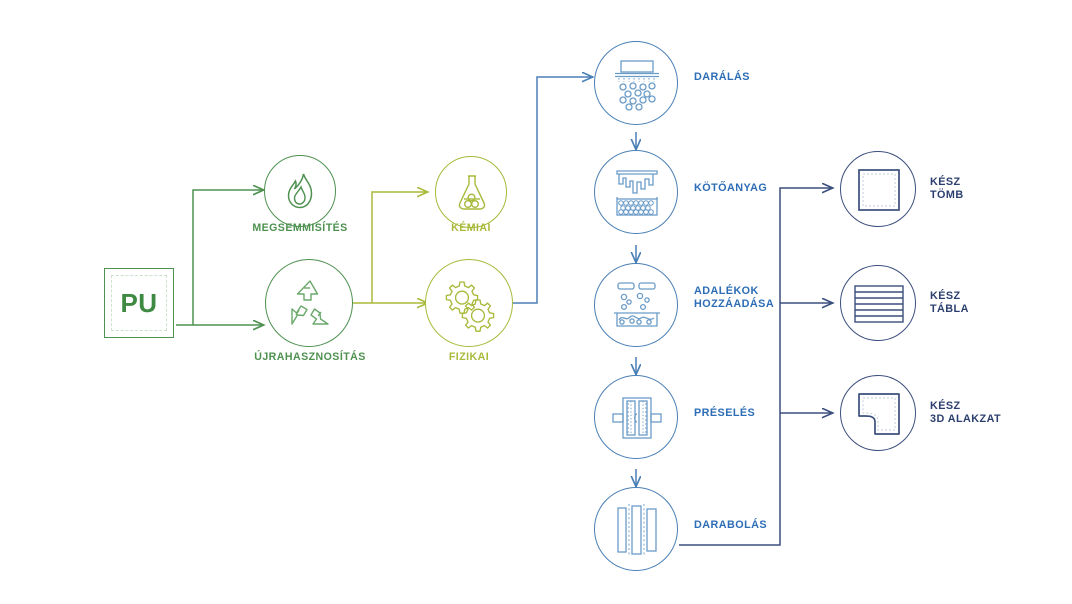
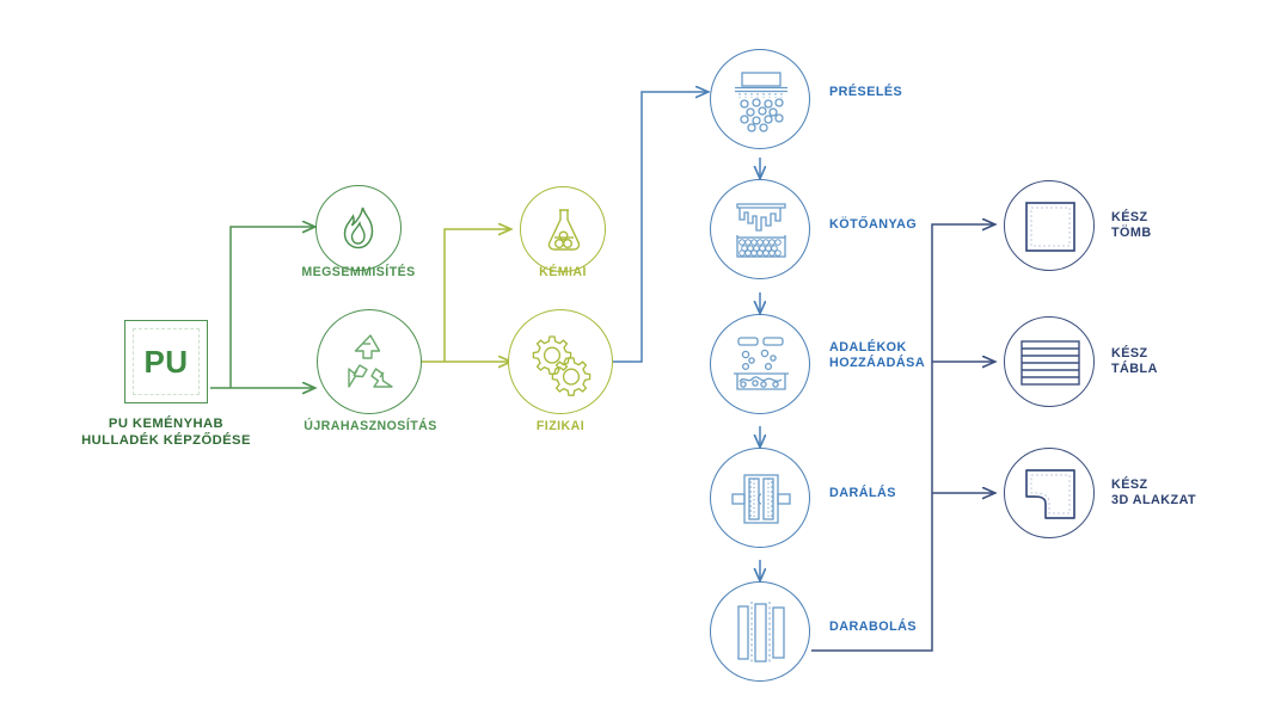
  PU
+ PU KEMÉNYHAB
+ HULLADÉK KÉPZŐDÉSE
  MEGSEMMISÍTÉS
  ÚJRAHASZNOSÍTÁS
  KÉMIAI
  FIZIKAI
- DARÁLÁS
+ PRÉSELÉS
  KÖTŐANYAG
  ADALÉKOK
  HOZZÁADÁSA
- PRÉSELÉS
+ DARÁLÁS
  DARABOLÁS
  KÉSZ
  TÖMB
  KÉSZ
  TÁBLA
  KÉSZ
  3D ALAKZAT
